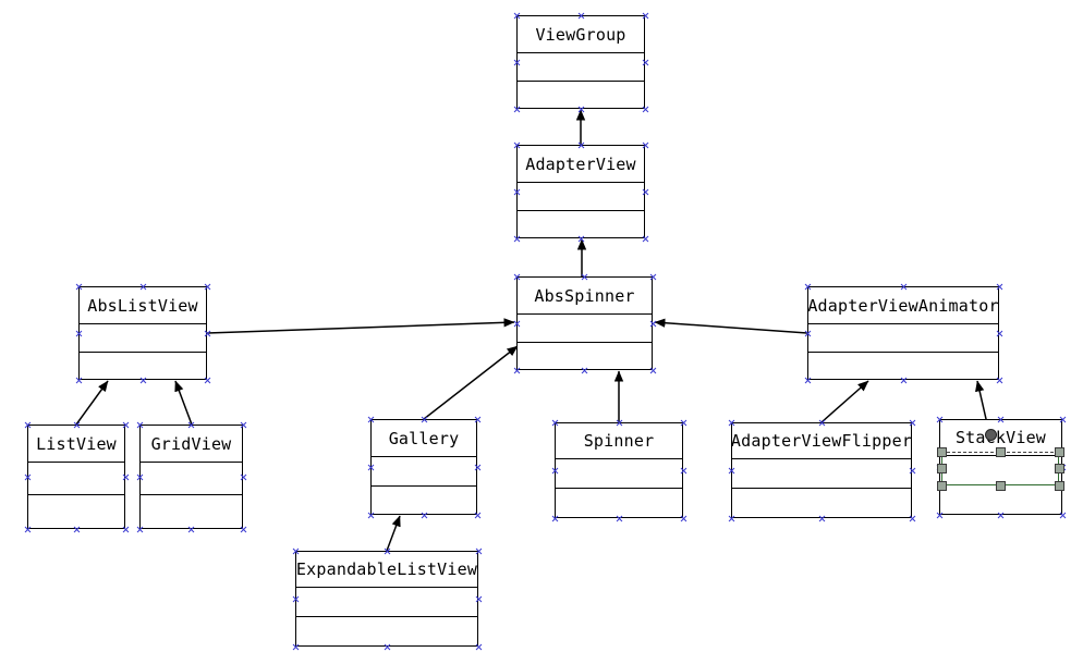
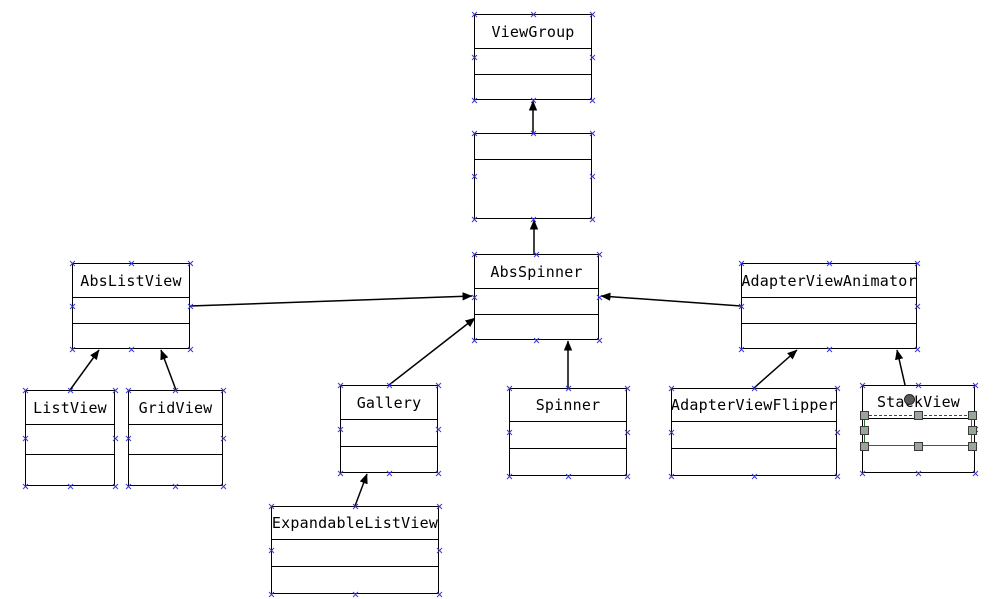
  ViewGroup
- AdapterView
  AbsSpinner
  AbsListView
  AdapterViewAnimator
  ListView
  GridView
  Gallery
  Spinner
  AdapterViewFlipper
  StakView
  ExpandableListView
